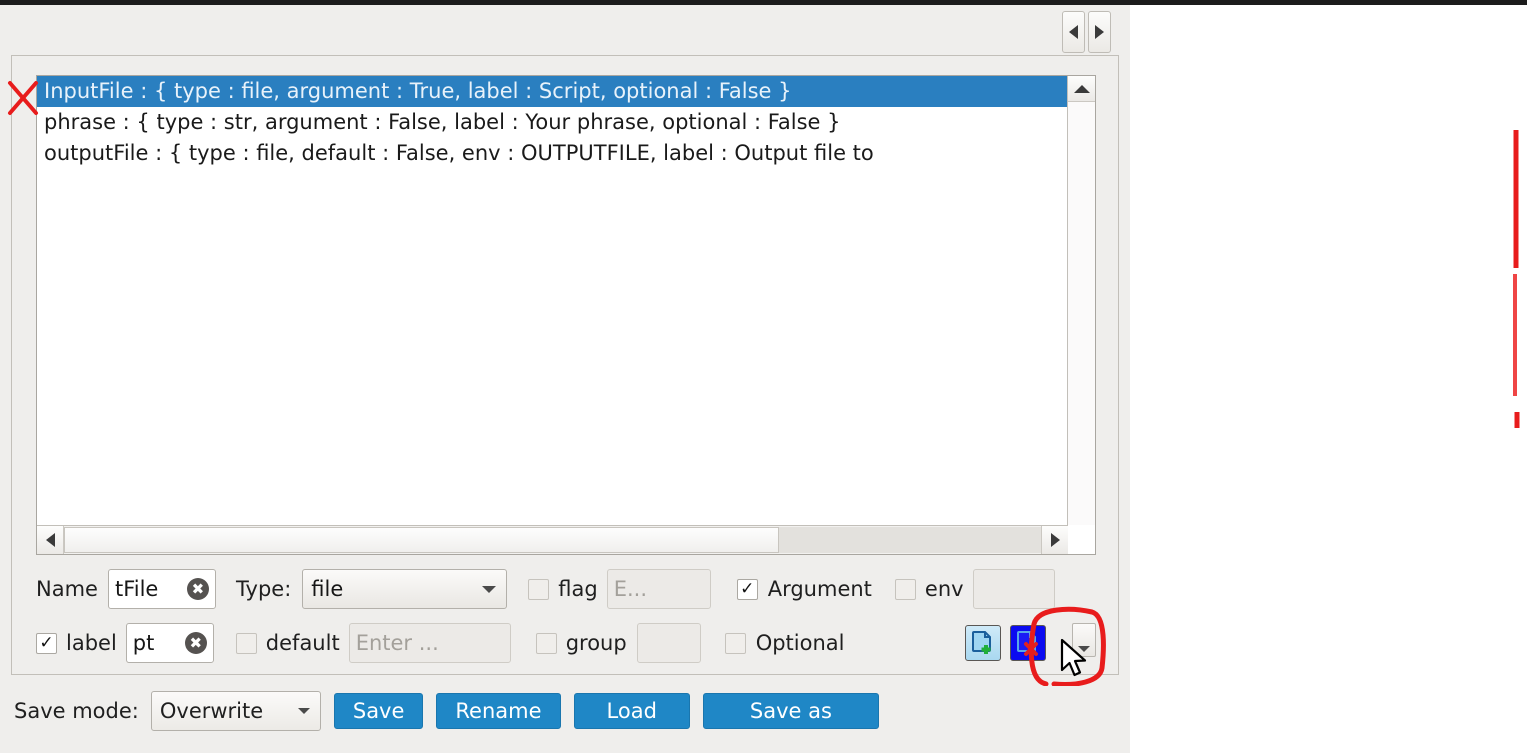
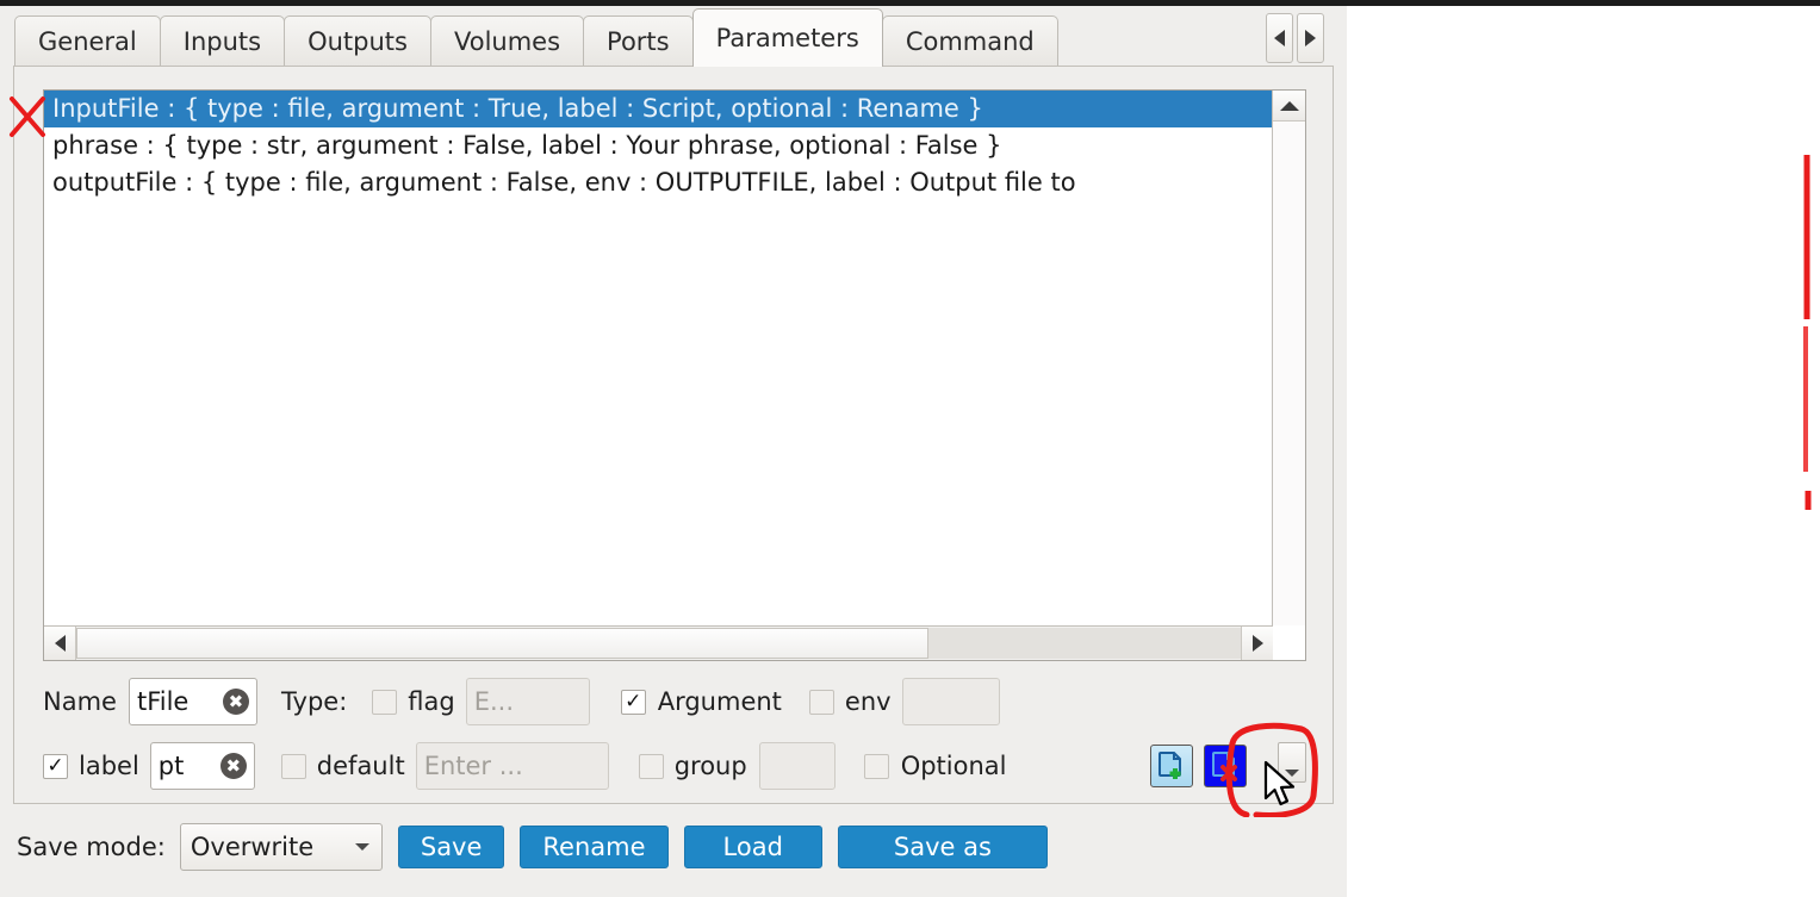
+ General
+ Inputs
+ Outputs
+ Volumes
+ Ports
+ Parameters
+ Command
- InputFile : { type : file, argument : True, label : Script, optional : False }
+ InputFile : { type : file, argument : True, label : Script, optional : Rename }
  phrase : { type : str, argument : False, label : Your phrase, optional : False }
- outputFile : { type : file, default : False, env : OUTPUTFILE, label : Output file to
+ outputFile : { type : file, argument : False, env : OUTPUTFILE, label : Output file to
  Name
  tFile
  ✖
  Type:
- file
  flag
  E...
  ✓
  Argument
  env
  ✓
  label
  pt
  ✖
  default
  Enter ...
  group
  Optional
  Save mode:
  Overwrite
  Save
  Rename
  Load
  Save as
